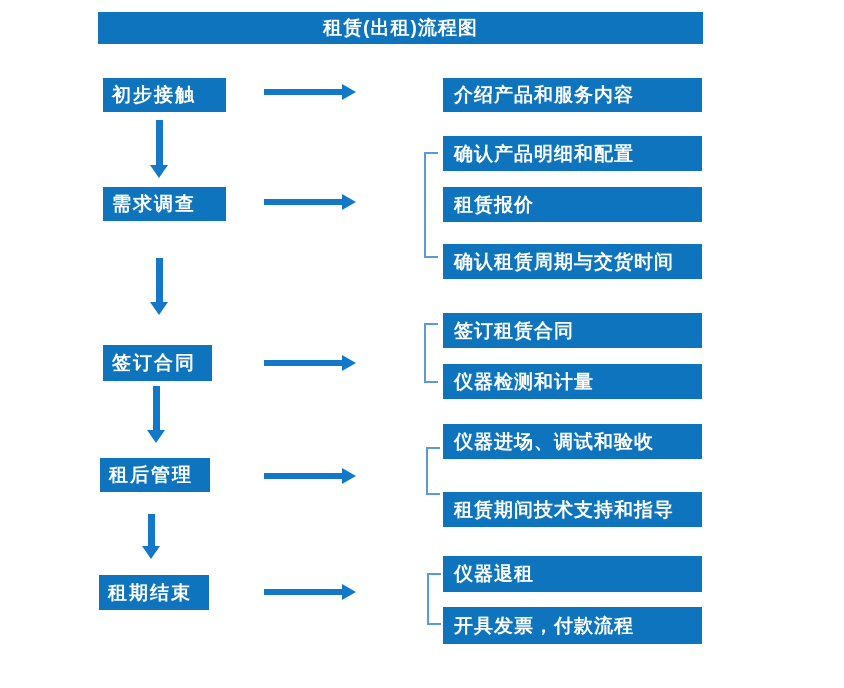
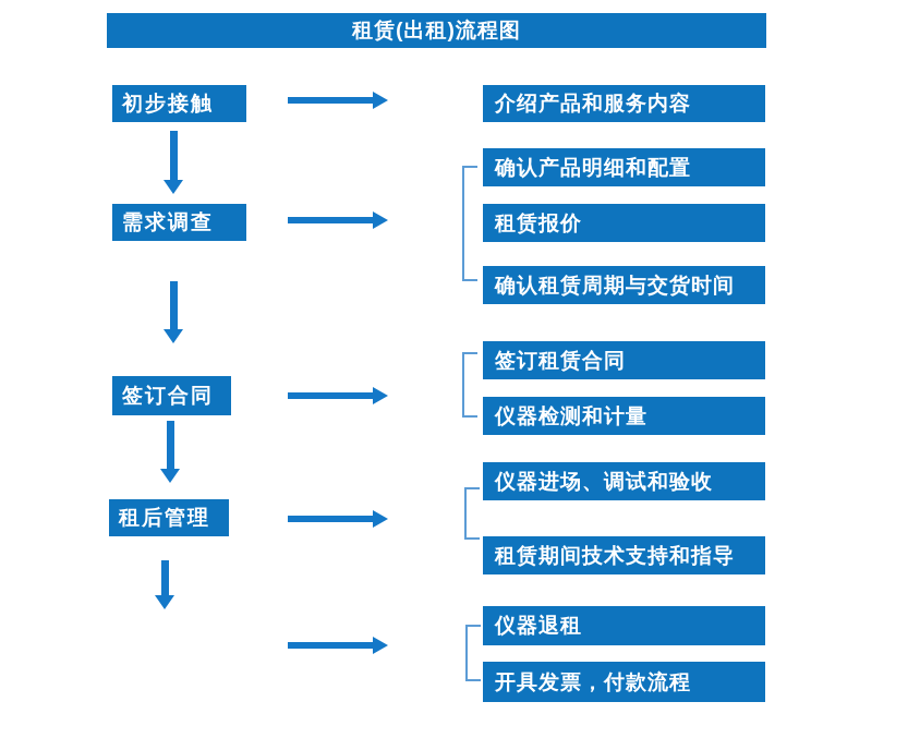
  租赁(出租)流程图
  初步接触
  需求调查
  签订合同
  租后管理
- 租期结束
  介绍产品和服务内容
  确认产品明细和配置
  租赁报价
  确认租赁周期与交货时间
  签订租赁合同
  仪器检测和计量
  仪器进场、调试和验收
  租赁期间技术支持和指导
  仪器退租
  开具发票，付款流程
